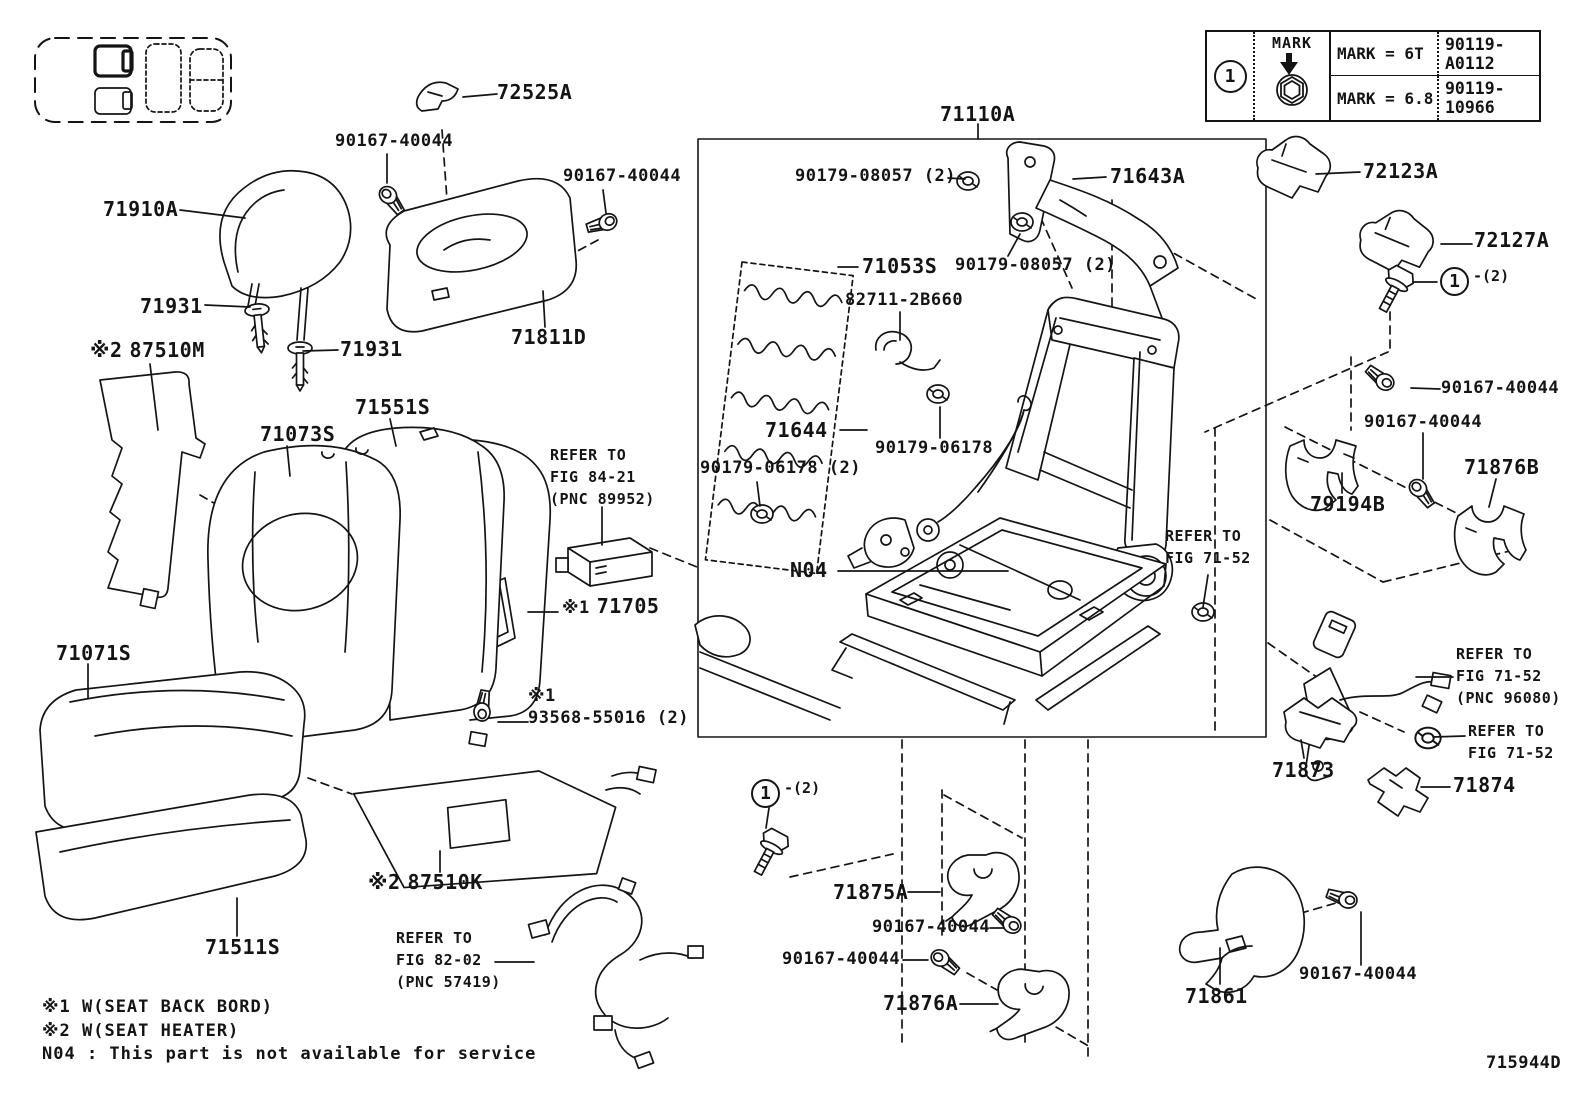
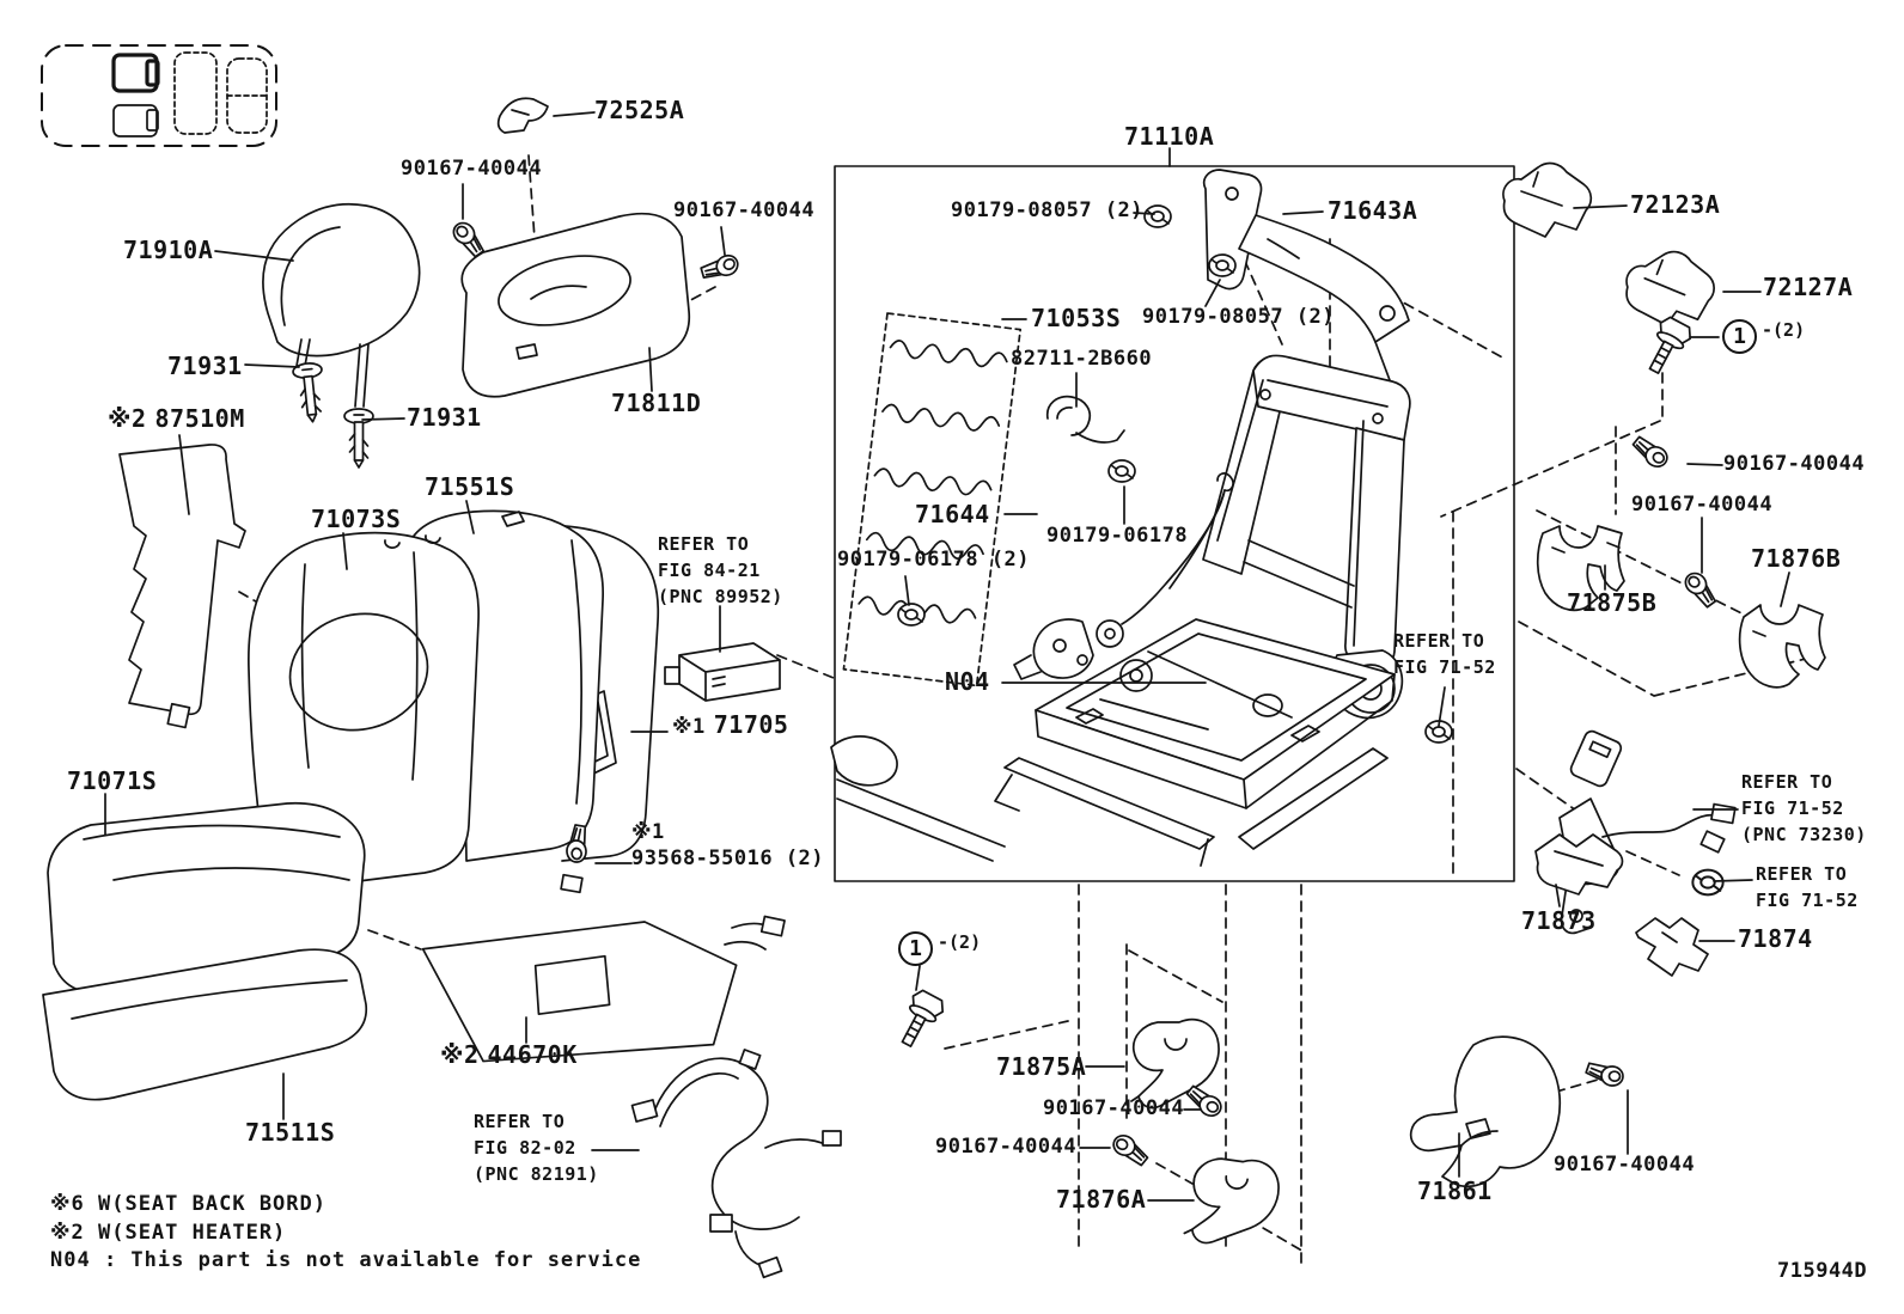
  90167-40044
  72525A
  90167-40044
  71910A
  71931
  71931
  ※2 87510M
  71551S
  71073S
  71811D
  REFER TO
  FIG 84-21
  (PNC 89952)
  ※1 71705
  71071S
  ※1
  93568-55016 (2)
  71511S
- ※2 87510K
+ ※2 44670K
  REFER TO
  FIG 82-02
- (PNC 57419)
+ (PNC 82191)
  71110A
  90179-08057 (2)
  71643A
  71053S
  90179-08057 (2)
  82711-2B660
  71644
  90179-06178
  90179-06178 (2)
  N04
  REFER TO
  FIG 71-52
  72123A
  72127A
  1 -(2)
  90167-40044
  90167-40044
- 79194B
+ 71875B
  71876B
  REFER TO
  FIG 71-52
- (PNC 96080)
+ (PNC 73230)
  REFER TO
  FIG 71-52
  71873
  71874
  1 -(2)
  71875A
  90167-40044
  90167-40044
  71876A
  71861
  90167-40044
- ※1 W(SEAT BACK BORD)
+ ※6 W(SEAT BACK BORD)
  ※2 W(SEAT HEATER)
  N04 : This part is not available for service
  715944D
- 1
- MARK
- MARK = 6T
- 90119-A0112
- MARK = 6.8
- 90119-10966
